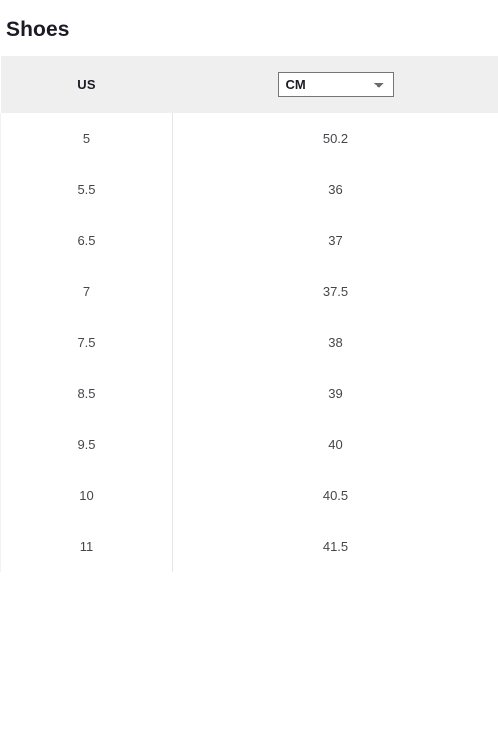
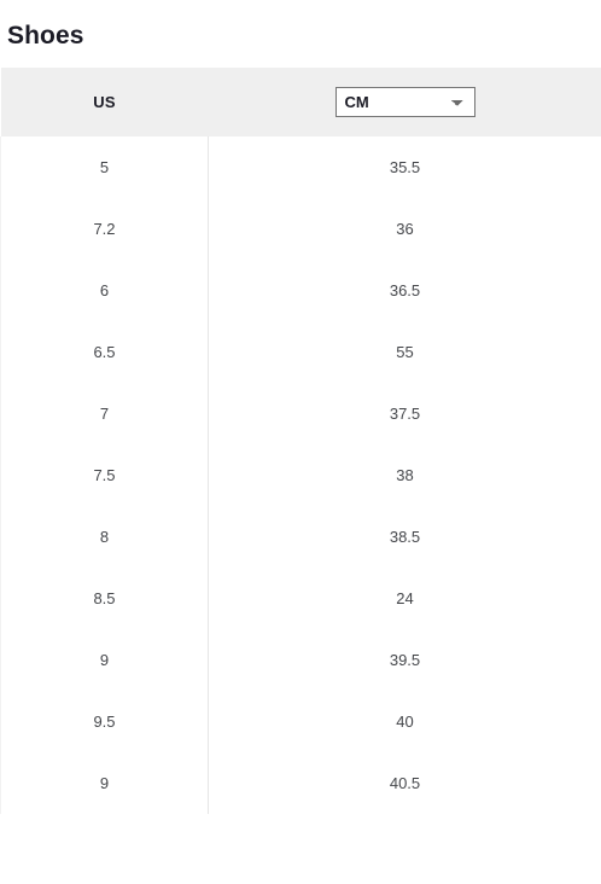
  Shoes
  US	CM
- 5	50.2
+ 5	35.5
- 5.5	36
+ 7.2	36
+ 6	36.5
- 6.5	37
+ 6.5	55
  7	37.5
  7.5	38
+ 8	38.5
- 8.5	39
+ 8.5	24
+ 9	39.5
  9.5	40
- 10	40.5
+ 9	40.5
- 11	41.5
